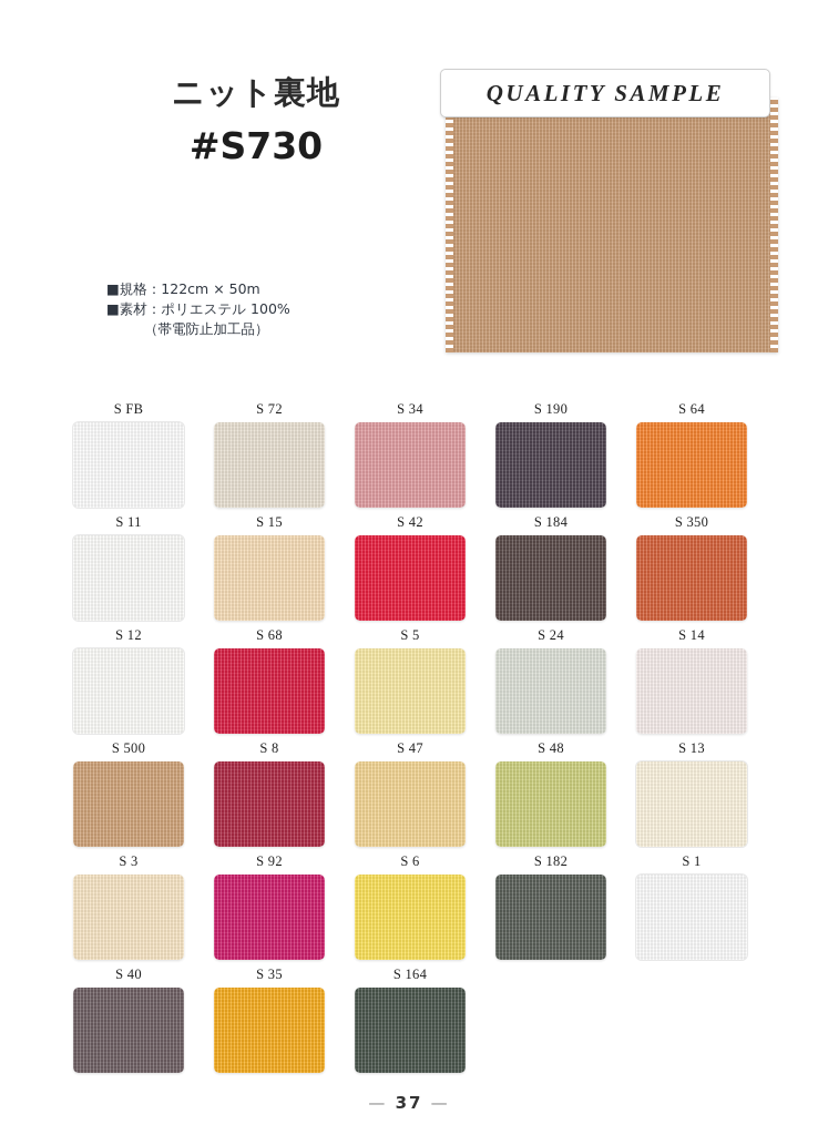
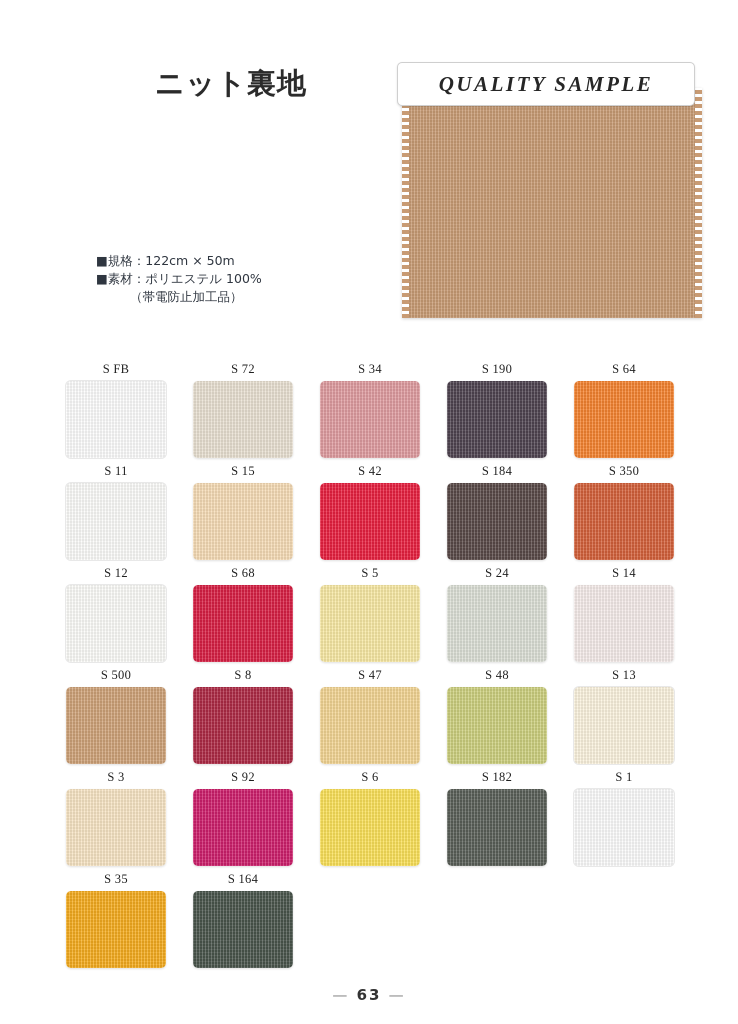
  ニット裏地
- #S730
  ■規格：122cm × 50m
  ■素材：ポリエステル 100%
  （帯電防止加工品）
  QUALITY SAMPLE
  S FB
  S 72
  S 34
  S 190
  S 64
  S 11
  S 15
  S 42
  S 184
  S 350
  S 12
  S 68
  S 5
  S 24
  S 14
  S 500
  S 8
  S 47
  S 48
  S 13
  S 3
  S 92
  S 6
  S 182
  S 1
- S 40
  S 35
  S 164
- — 37 —
+ — 63 —
